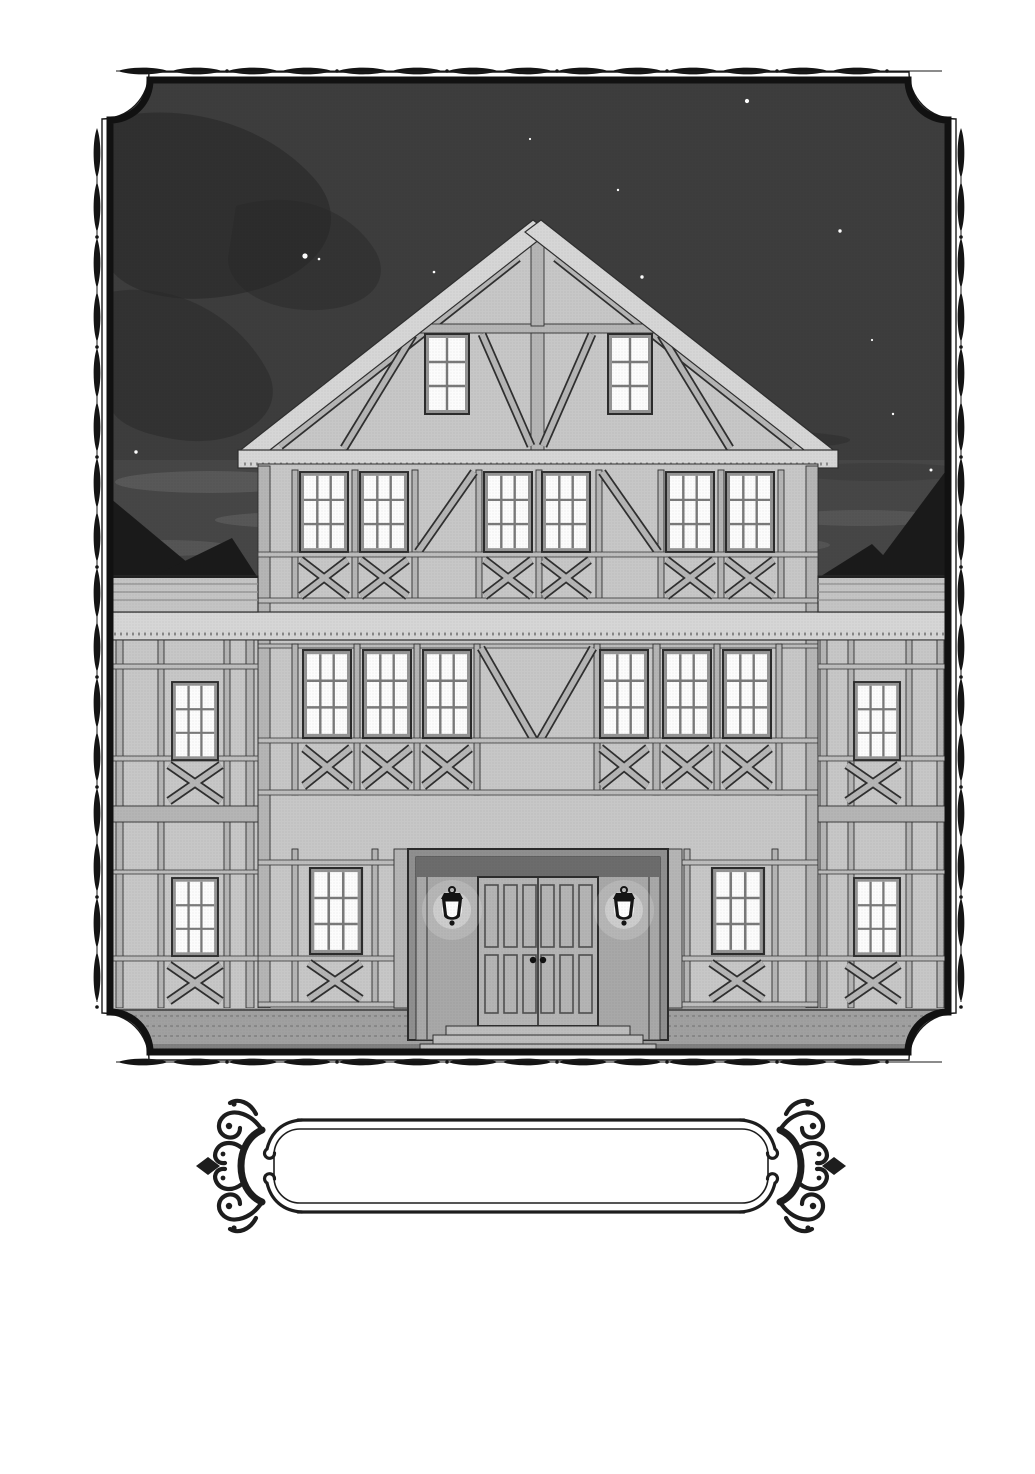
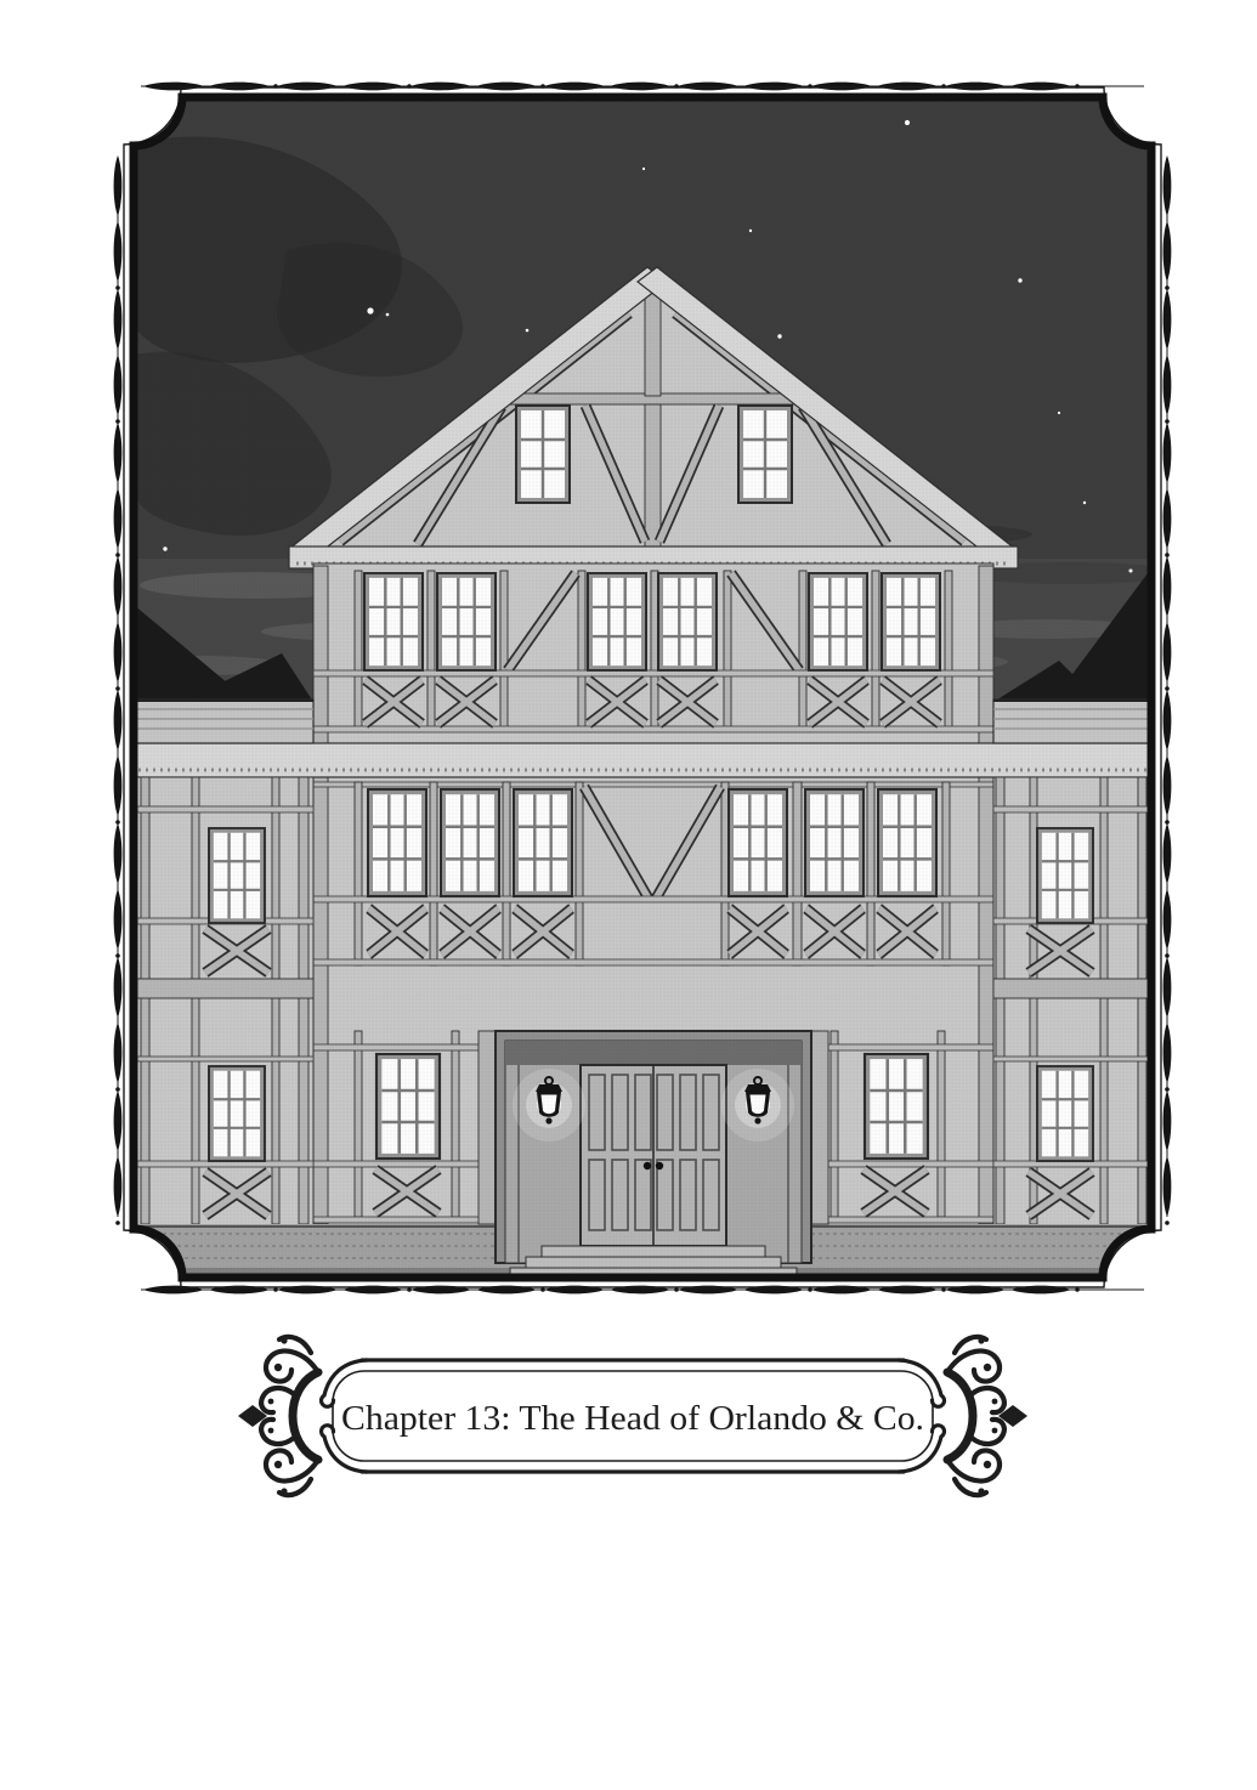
+ Chapter 13: The Head of Orlando & Co.
